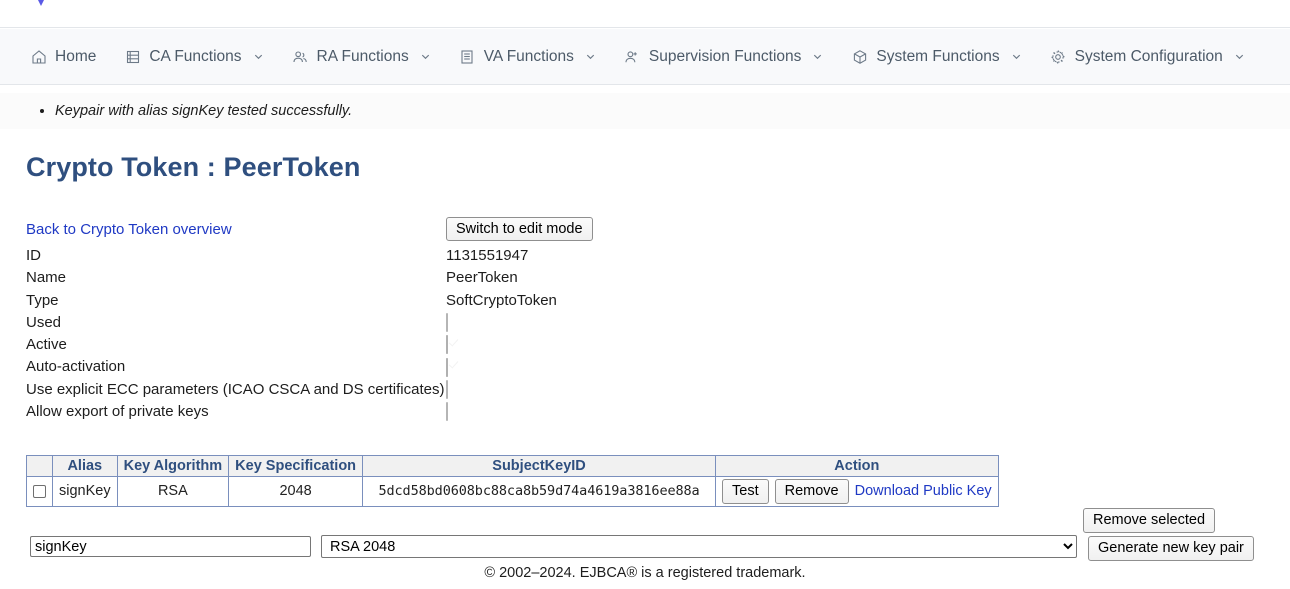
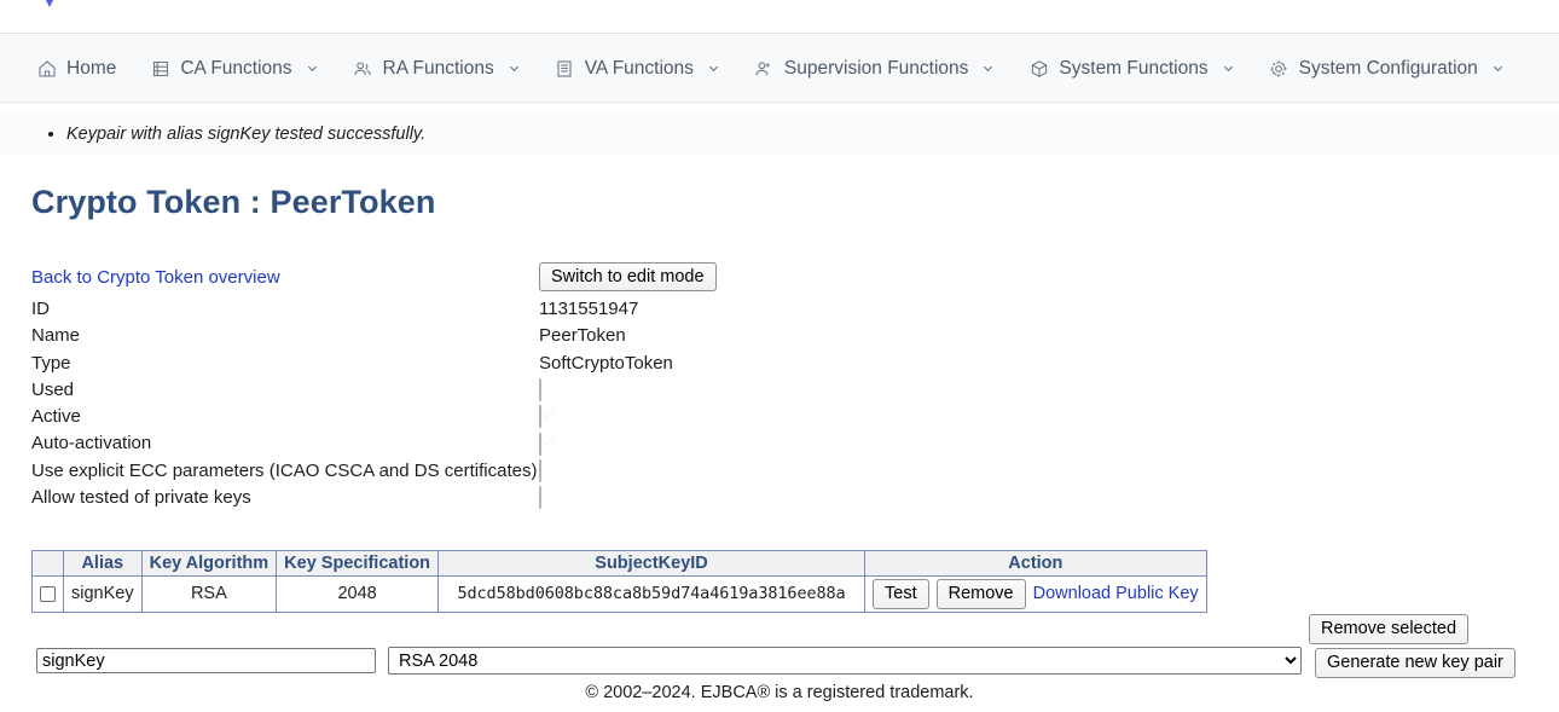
  Home
  CA Functions
  RA Functions
  VA Functions
  Supervision Functions
  System Functions
  System Configuration
  Keypair with alias signKey tested successfully.
  Crypto Token : PeerToken
  Back to Crypto Token overview
  Switch to edit mode
  ID
  1131551947
  Name
  PeerToken
  Type
  SoftCryptoToken
  Used
  Active
  Auto-activation
  Use explicit ECC parameters (ICAO CSCA and DS certificates)
- Allow export of private keys
+ Allow tested of private keys
  	Alias	Key Algorithm	Key Specification	SubjectKeyID	Action
  	signKey	RSA	2048	5dcd58bd0608bc88ca8b59d74a4619a3816ee88a	Test Remove Download Public Key
  Remove selected
  signKey
  RSA 2048
  Generate new key pair
  © 2002–2024. EJBCA® is a registered trademark.
